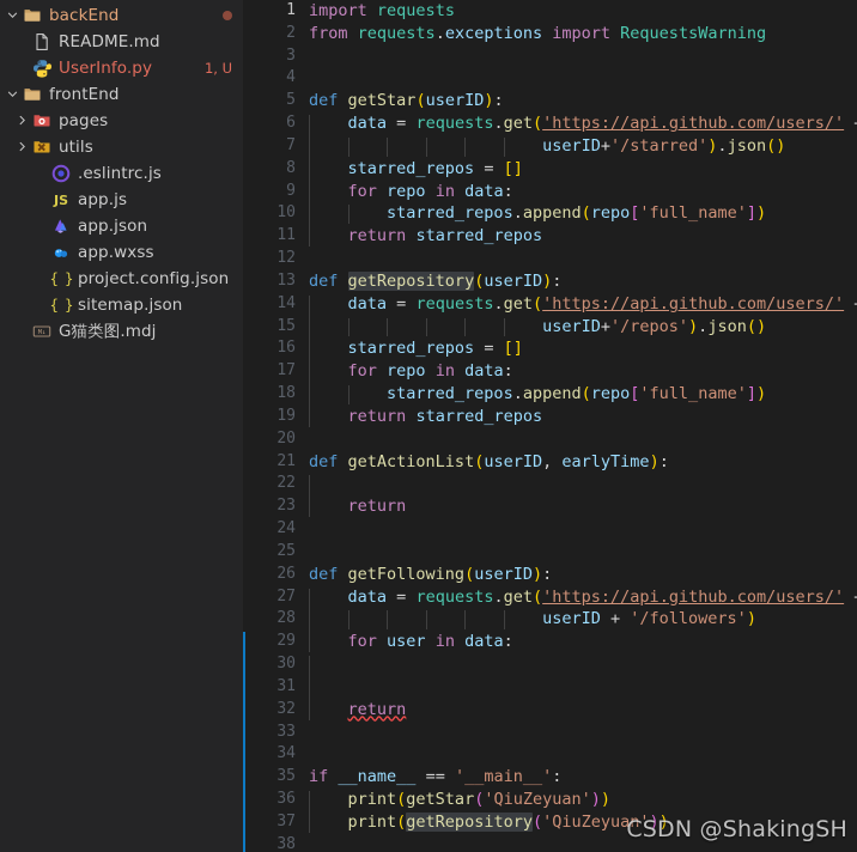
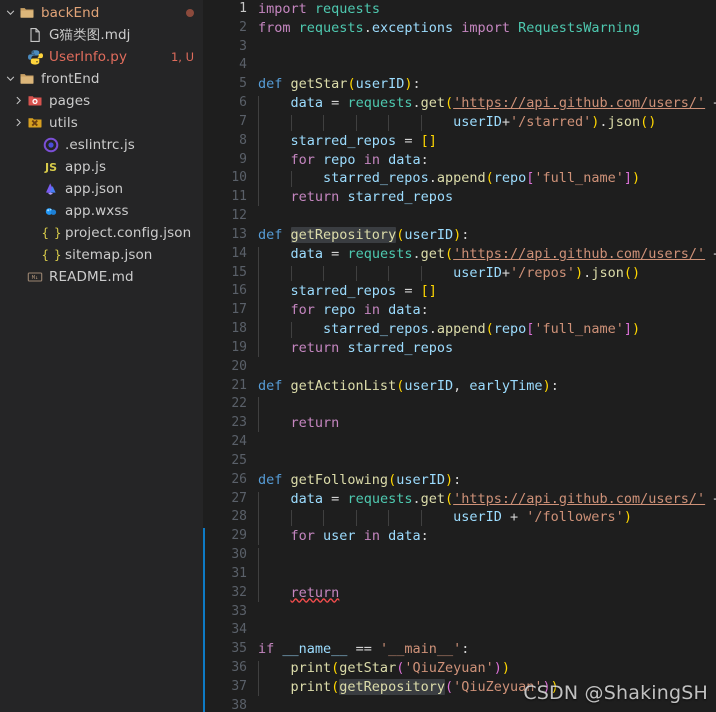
  backEnd
- README.md
+ G猫类图.mdj
  UserInfo.py
  1, U
  frontEnd
  pages
  utils
  .eslintrc.js
  JS
  app.js
  app.json
  app.wxss
  { }
  project.config.json
  { }
  sitemap.json
- G猫类图.mdj
+ README.md
  1
  import requests
  2
  from requests.exceptions import RequestsWarning
  3
  4
  5
  def getStar(userID):
  6
  data = requests.get('https://api.github.com/users/'
  7
  userID+'/starred').json()
  8
  starred_repos = []
  9
  for repo in data:
  10
  starred_repos.append(repo['full_name'])
  11
  return starred_repos
  12
  13
  def getRepository(userID):
  14
  data = requests.get('https://api.github.com/users/'
  15
  userID+'/repos').json()
  16
  starred_repos = []
  17
  for repo in data:
  18
  starred_repos.append(repo['full_name'])
  19
  return starred_repos
  20
  21
  def getActionList(userID, earlyTime):
  22
  23
  return
  24
  25
  26
  def getFollowing(userID):
  27
  data = requests.get('https://api.github.com/users/'
  28
  userID + '/followers')
  29
  for user in data:
  30
  31
  32
  return
  33
  34
  35
  if __name__ == '__main__':
  36
  print(getStar('QiuZeyuan'))
  37
  print(getRepository('QiuZeyuan'))
  38
  CSDN @ShakingSH
